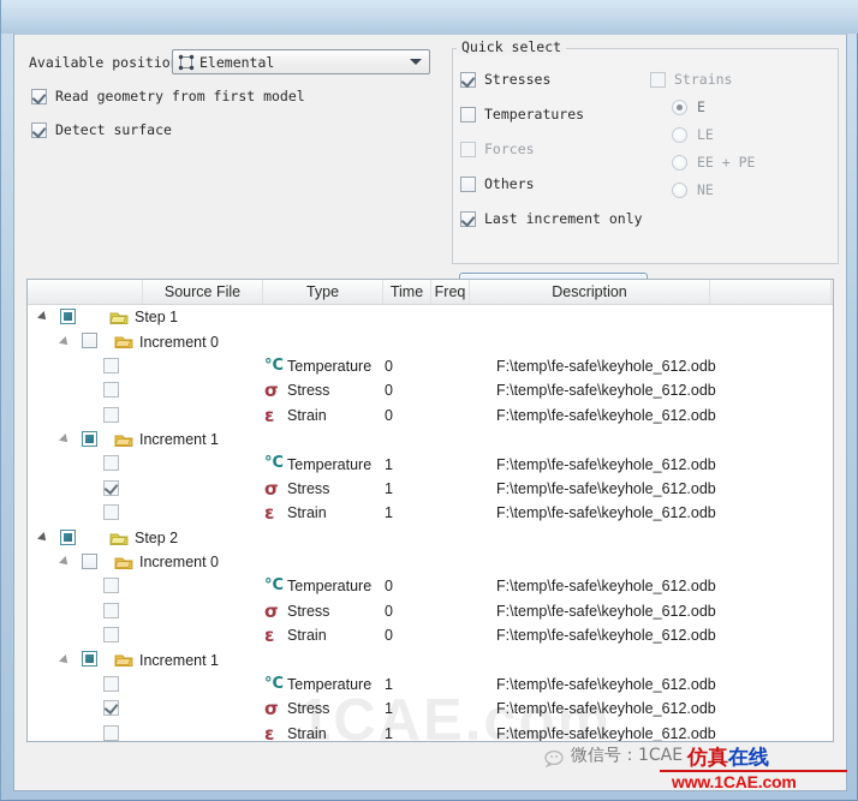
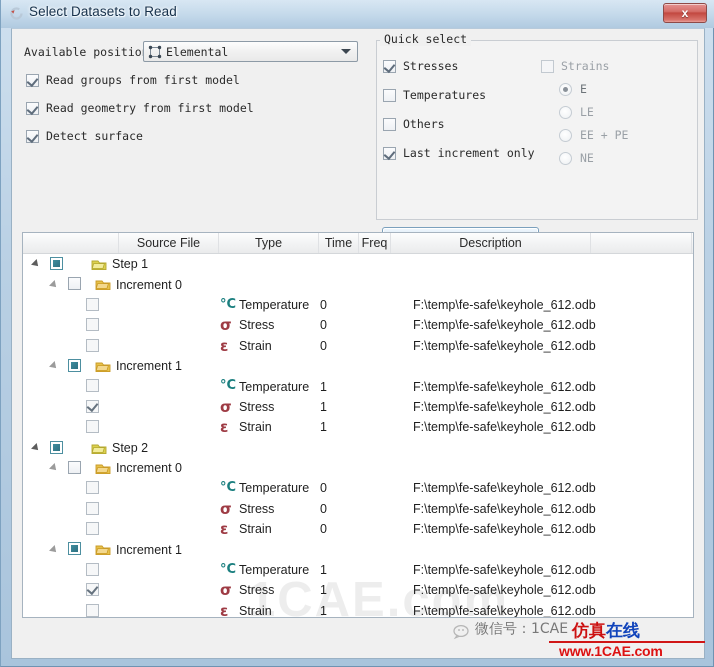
+ Select Datasets to Read
+ x
  Available positio
  Elemental
+ Read groups from first model
  Read geometry from first model
  Detect surface
  Stresses
  Temperatures
- Forces
  Others
  Last increment only
  Strains
  E
  LE
  EE + PE
  NE
  Quick select
  Source File
  Type
  Time
  Freq
  Description
  1CAE.com
  Step 1
  Increment 0
  °C
  Temperature
  0
  F:\temp\fe-safe\keyhole_612.odb
  σ
  Stress
  0
  F:\temp\fe-safe\keyhole_612.odb
  ε
  Strain
  0
  F:\temp\fe-safe\keyhole_612.odb
  Increment 1
  °C
  Temperature
  1
  F:\temp\fe-safe\keyhole_612.odb
  σ
  Stress
  1
  F:\temp\fe-safe\keyhole_612.odb
  ε
  Strain
  1
  F:\temp\fe-safe\keyhole_612.odb
  Step 2
  Increment 0
  °C
  Temperature
  0
  F:\temp\fe-safe\keyhole_612.odb
  σ
  Stress
  0
  F:\temp\fe-safe\keyhole_612.odb
  ε
  Strain
  0
  F:\temp\fe-safe\keyhole_612.odb
  Increment 1
  °C
  Temperature
  1
  F:\temp\fe-safe\keyhole_612.odb
  σ
  Stress
  1
  F:\temp\fe-safe\keyhole_612.odb
  ε
  Strain
  1
  F:\temp\fe-safe\keyhole_612.odb
  微信号：1CAE
  仿真
  在线
  www.1CAE.com
